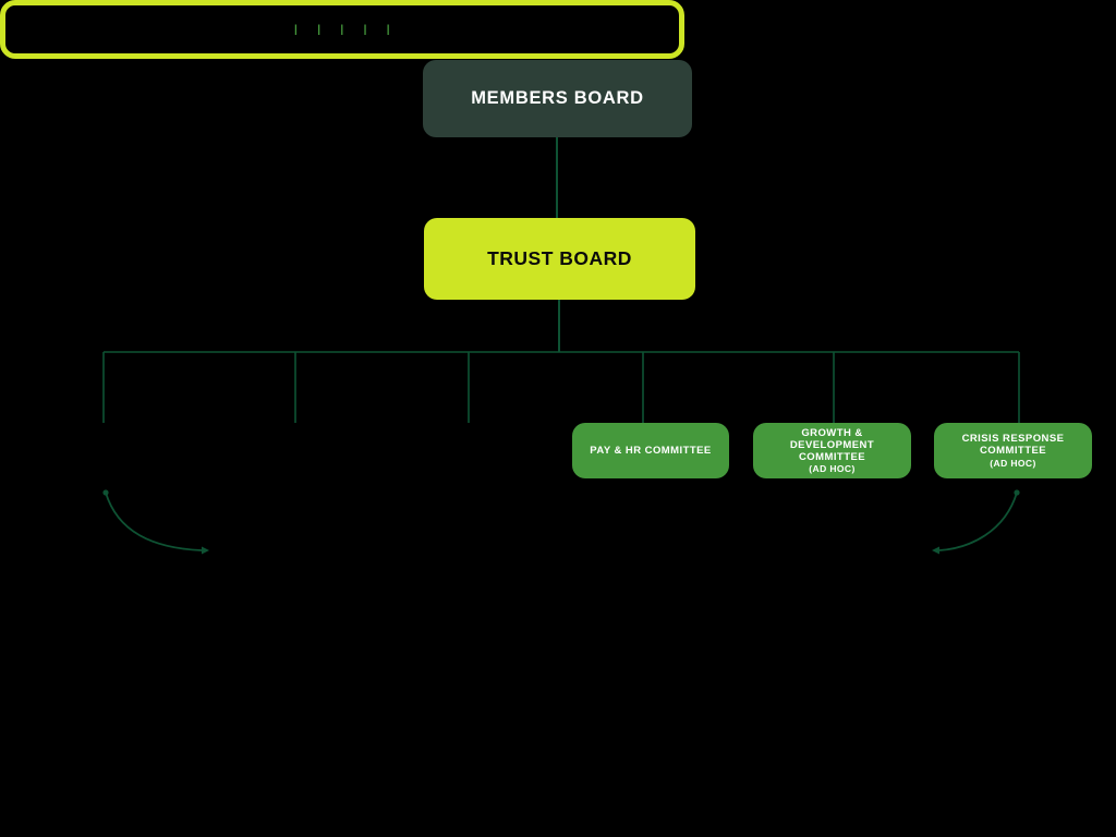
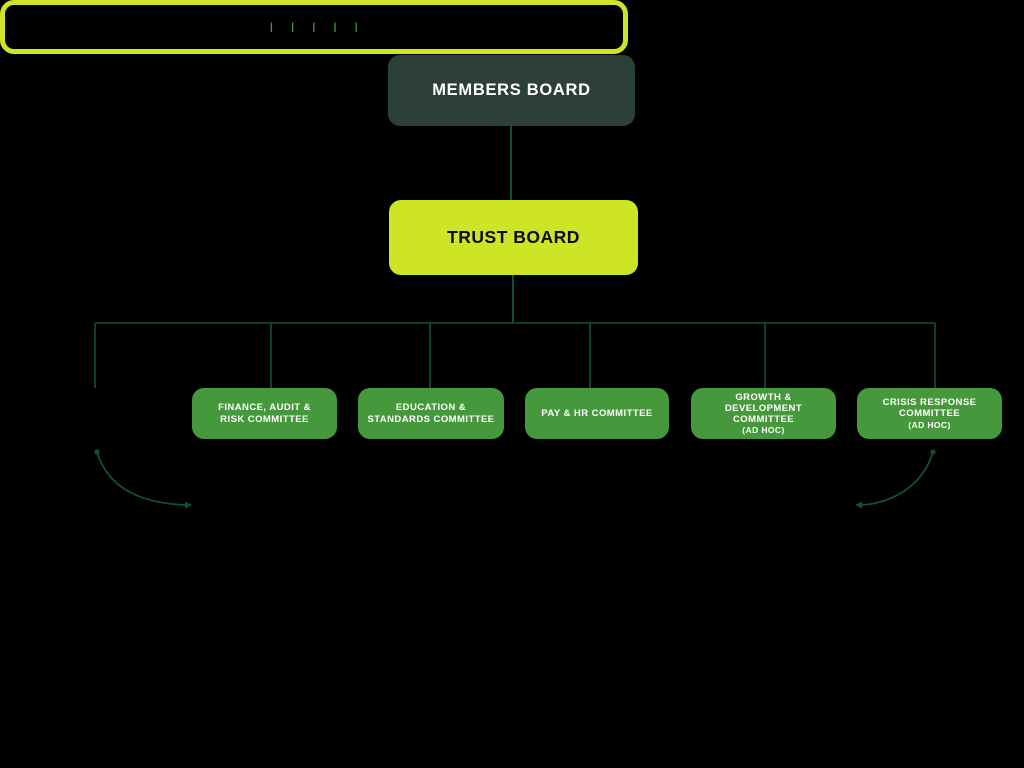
  MEMBERS BOARD
  TRUST BOARD
+ FINANCE, AUDIT &
+ RISK COMMITTEE
+ EDUCATION &
+ STANDARDS COMMITTEE
  PAY & HR COMMITTEE
  GROWTH & DEVELOPMENT
  COMMITTEE
  (AD HOC)
  CRISIS RESPONSE
  COMMITTEE
  (AD HOC)
  |
  |
  |
  |
  |
